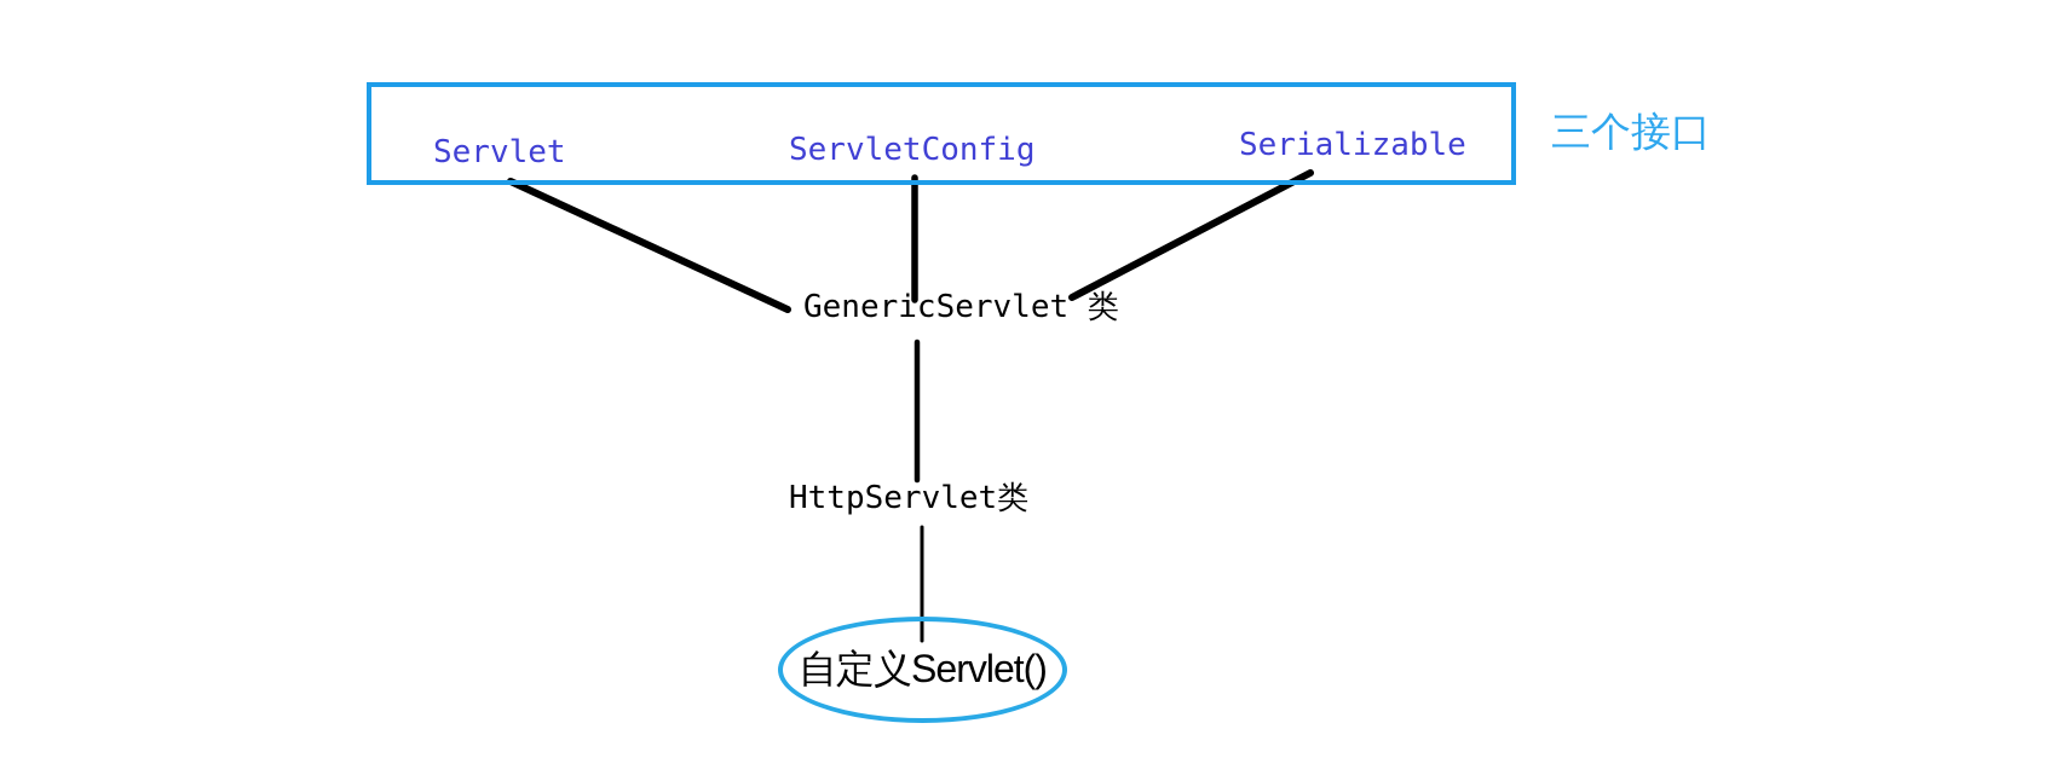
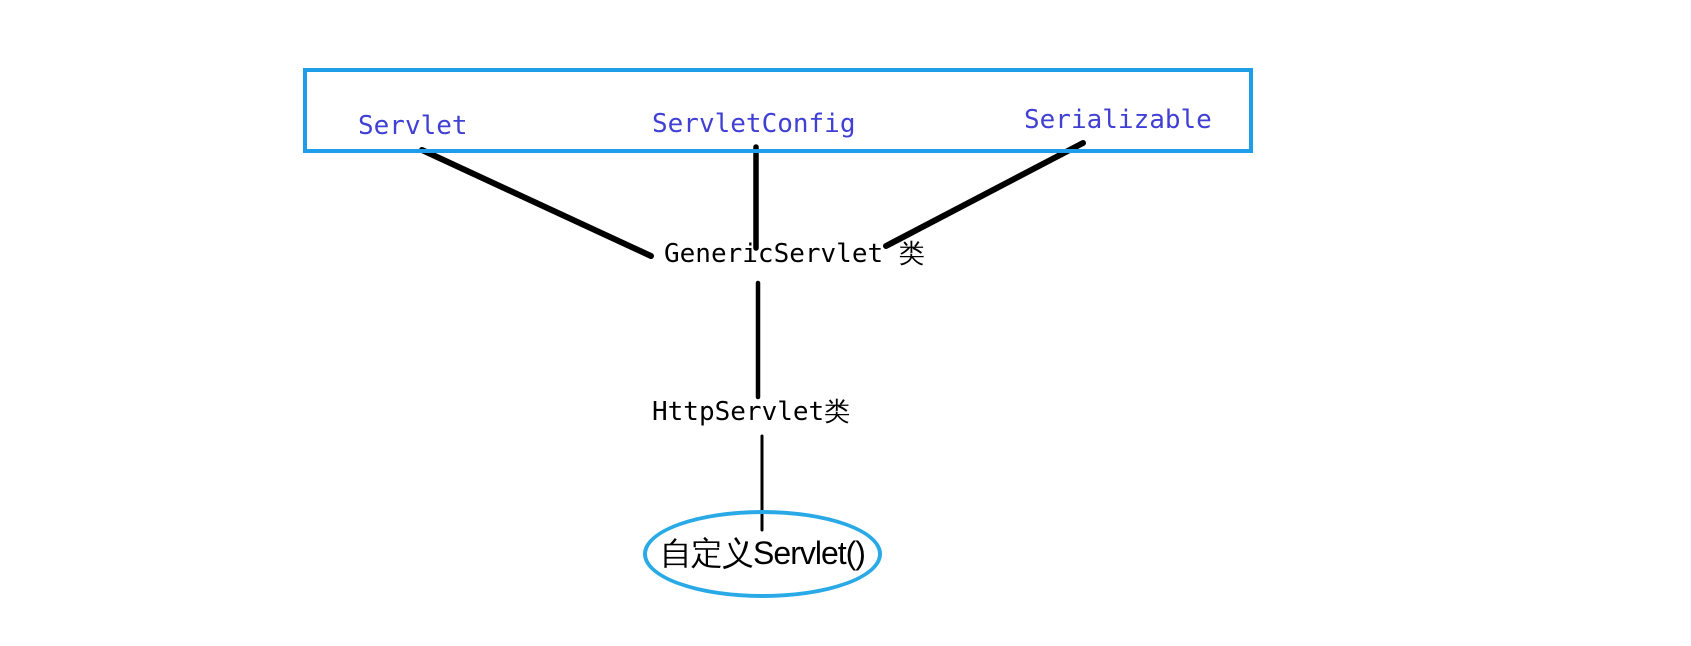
  Servlet
  ServletConfig
  Serializable
- 三个接口
  GenericServlet 类
  HttpServlet类
  自定义Servlet()
